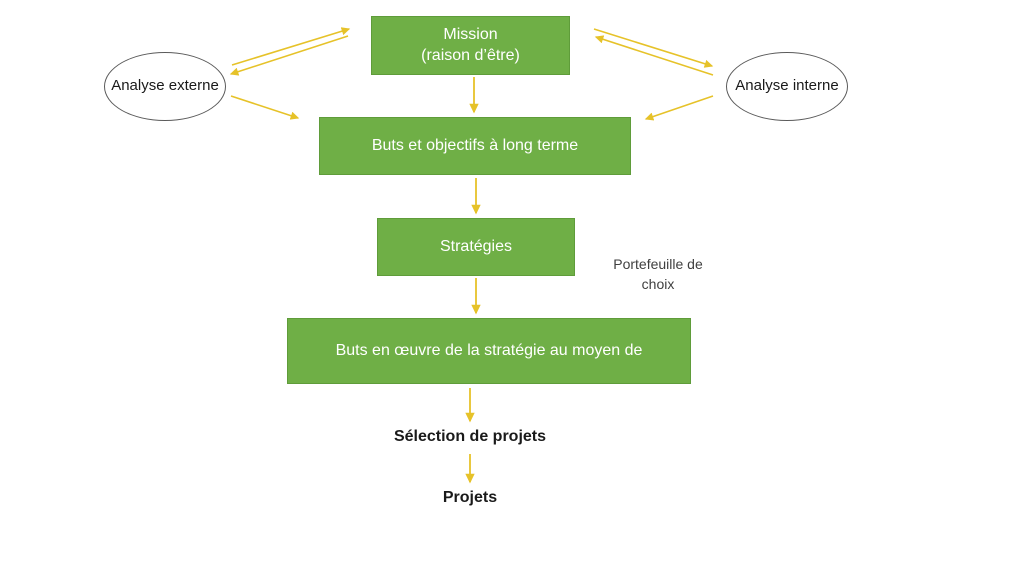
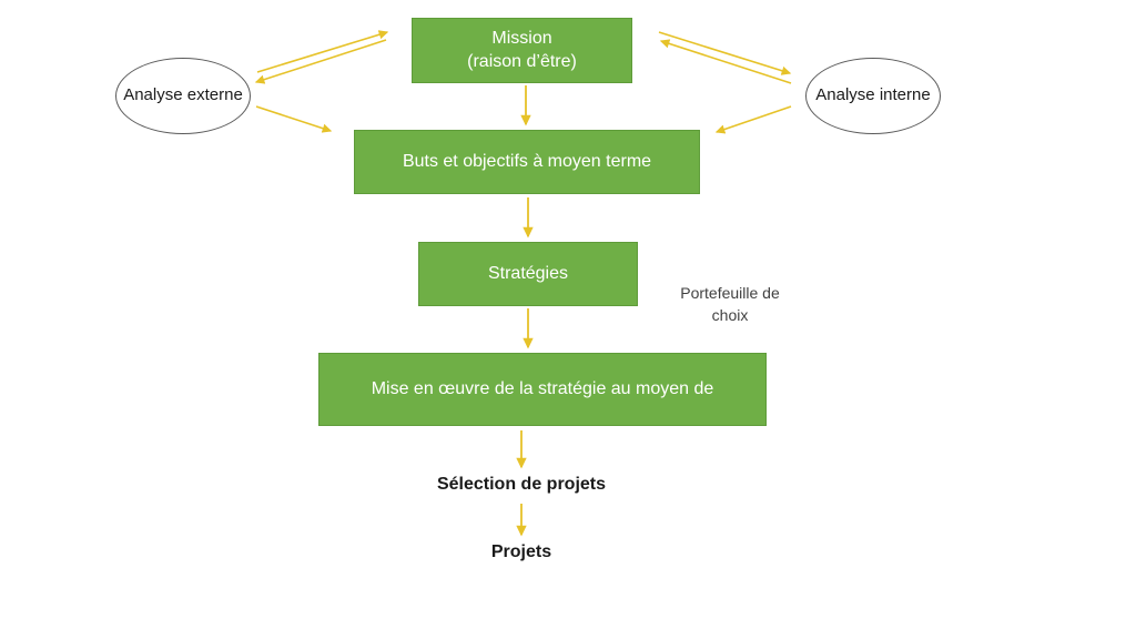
  Mission
  (raison d’être)
  Analyse externe
  Analyse interne
- Buts et objectifs à long terme
+ Buts et objectifs à moyen terme
  Stratégies
  Portefeuille de choix
- Buts en œuvre de la stratégie au moyen de
+ Mise en œuvre de la stratégie au moyen de
  Sélection de projets
  Projets
